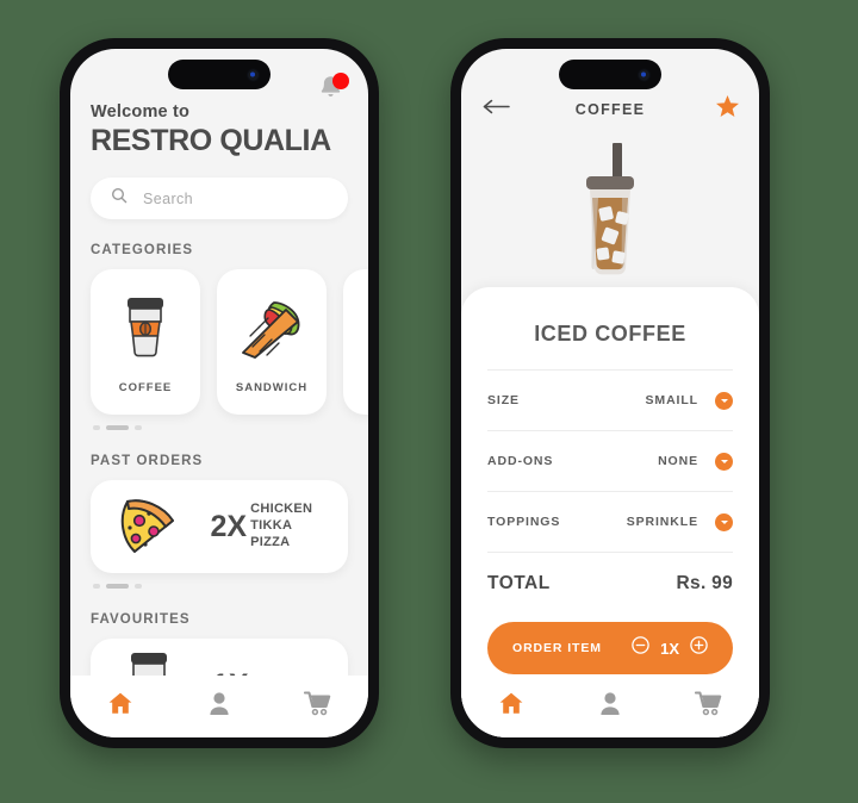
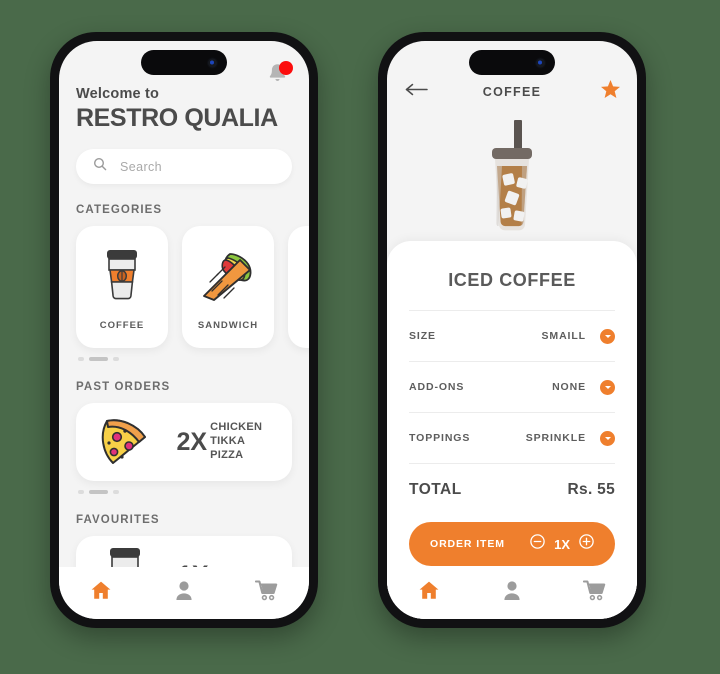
  Welcome to
  RESTRO QUALIA
  Search
  CATEGORIES
  COFFEE
  SANDWICH
  PAST ORDERS
  2X
  CHICKEN
  TIKKA PIZZA
  FAVOURITES
  COFFEE
  ICED COFFEE
  SIZE
  SMAILL
  ADD-ONS
  NONE
  TOPPINGS
  SPRINKLE
  TOTAL
- Rs. 99
+ Rs. 55
  ORDER ITEM
  1X
